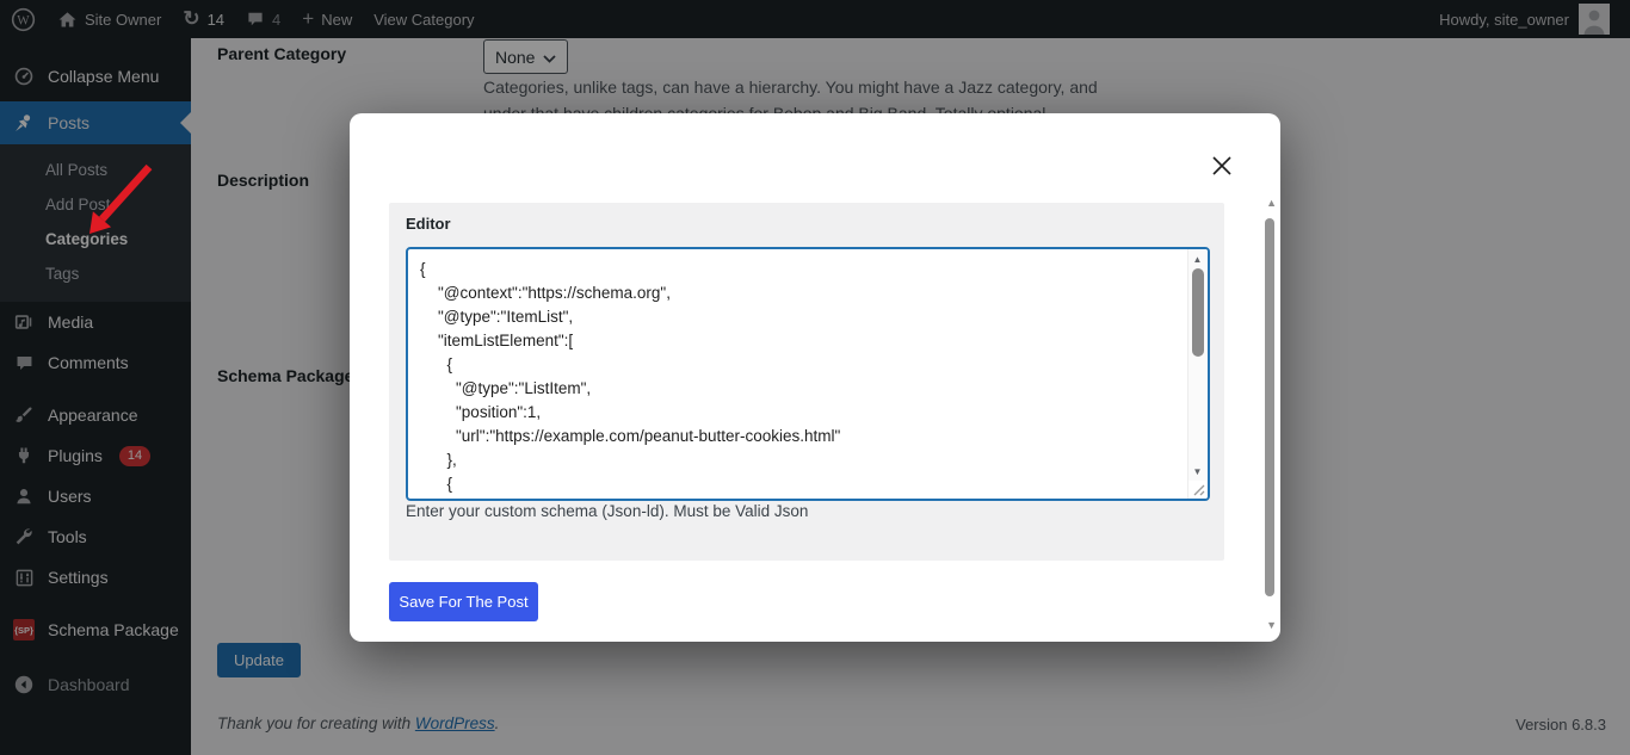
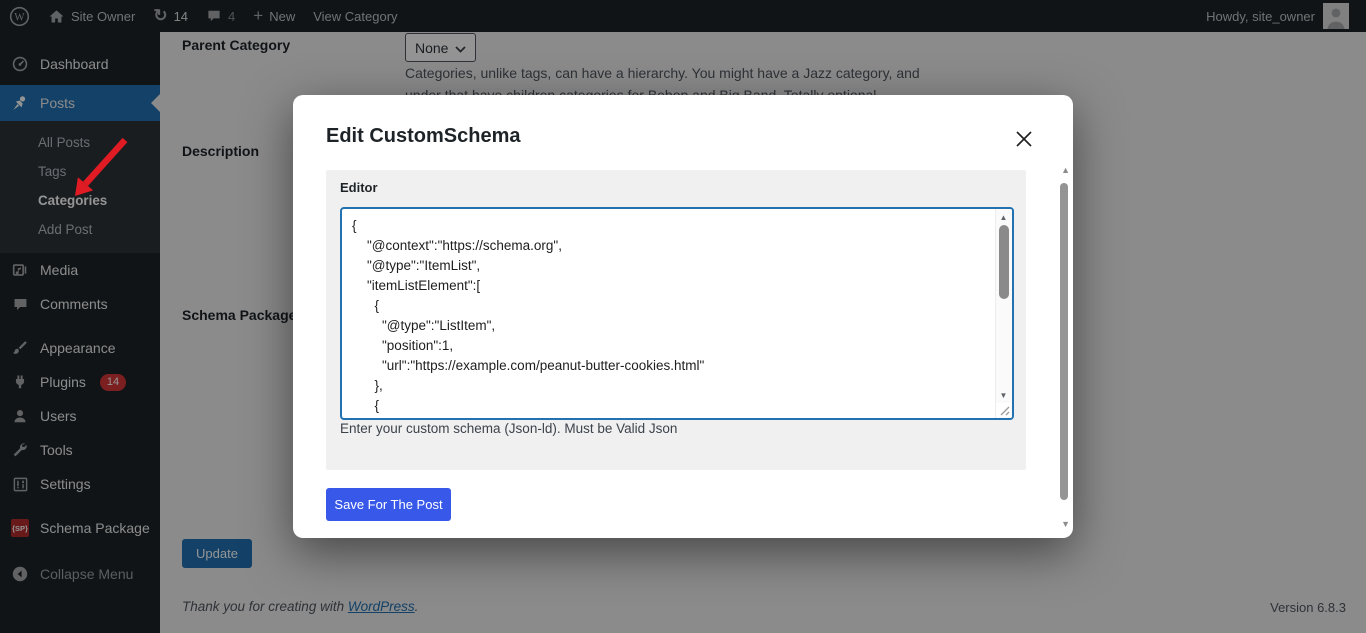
  W
  Site Owner
  ↻
  14
  4
  +
  New
  View Category
  Howdy, site_owner
- Collapse Menu
+ Dashboard
  Posts
  All Posts
- Add Post
+ Tags
  Categories
- Tags
+ Add Post
  Media
  Comments
  Appearance
  Plugins
  14
  Users
  Tools
  Settings
  {SP}
  Schema Package
- Dashboard
+ Collapse Menu
  Parent Category
  None
  Categories, unlike tags, can have a hierarchy. You might have a Jazz category, and
  Description
  Schema Packag
  Update
  Thank you for creating with WordPress.
  Version 6.8.3
+ Edit CustomSchema
  Editor
  {
  "@context":"https://schema.org",
  "@type":"ItemList",
  "itemListElement":[
  {
  "@type":"ListItem",
  "position":1,
  "url":"https://example.com/peanut-butter-cookies.html"
  },
  {
  ▲
  ▼
  Enter your custom schema (Json-ld). Must be Valid Json
  Save For The Post
  ▲
  ▼
